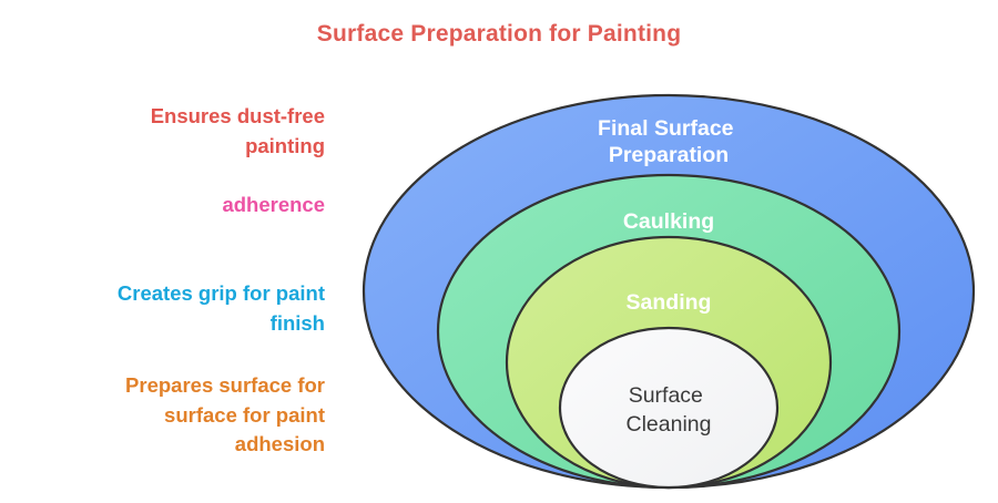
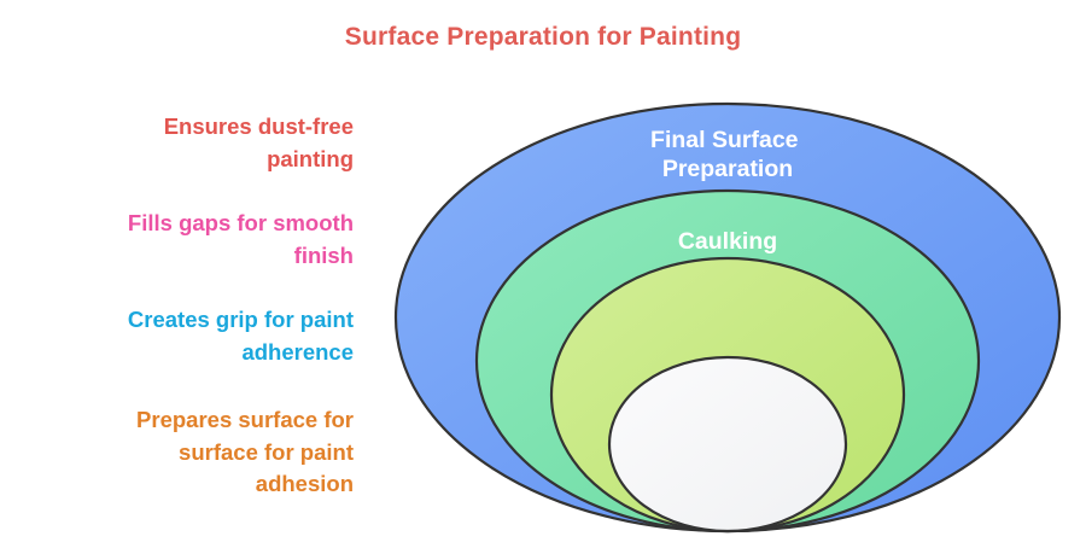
  Surface Preparation for Painting
  Final Surface Preparation
  Caulking
- Sanding
- Surface Cleaning
  Ensures dust-free
  painting
+ Fills gaps for smooth
- adherence
+ finish
  Creates grip for paint
- finish
+ adherence
  Prepares surface for
  surface for paint
  adhesion
